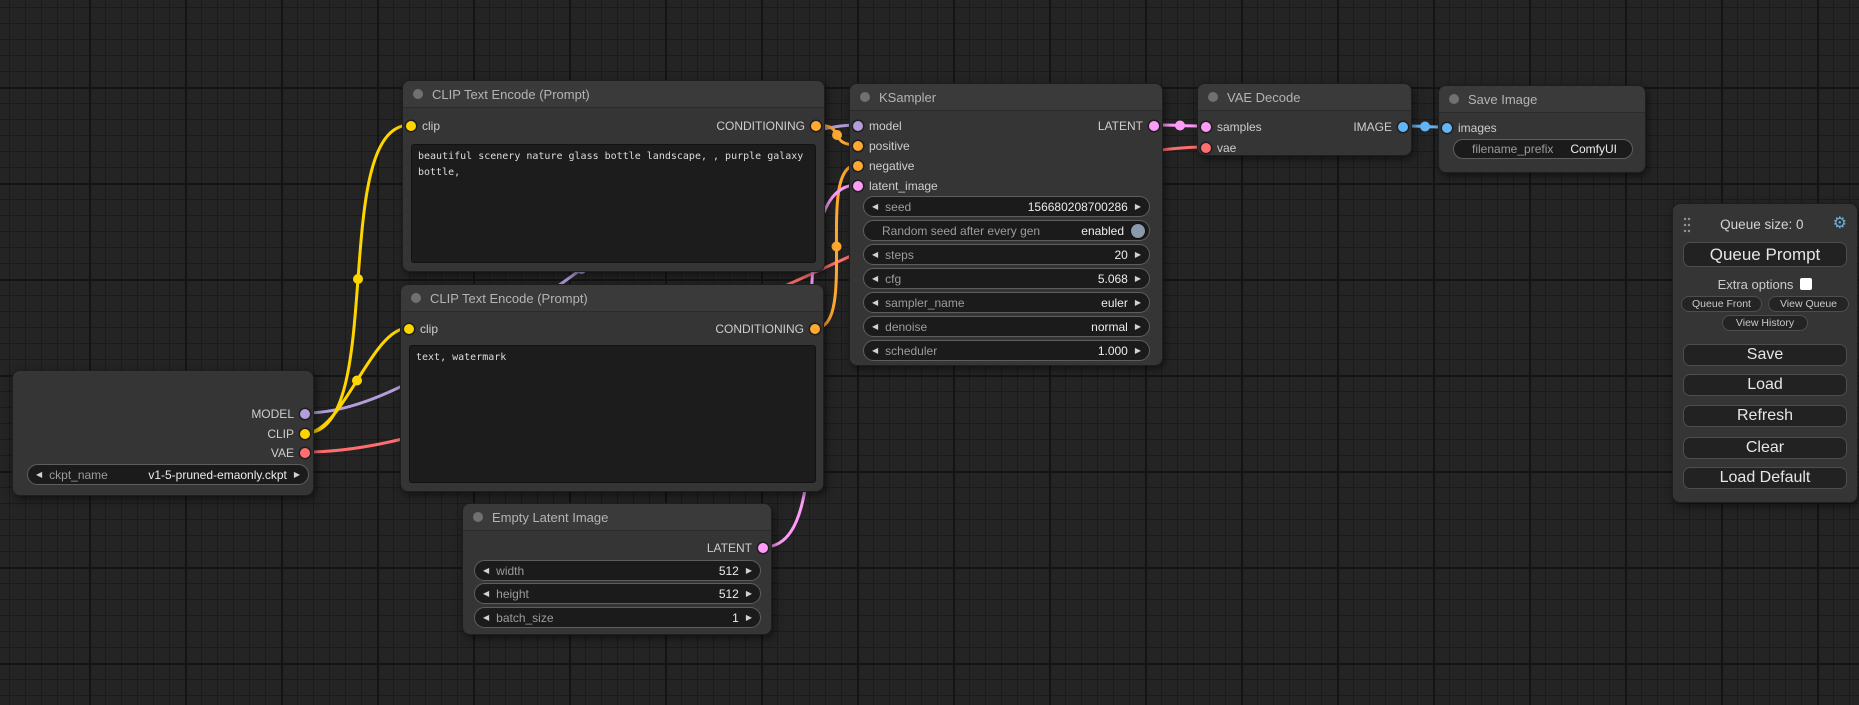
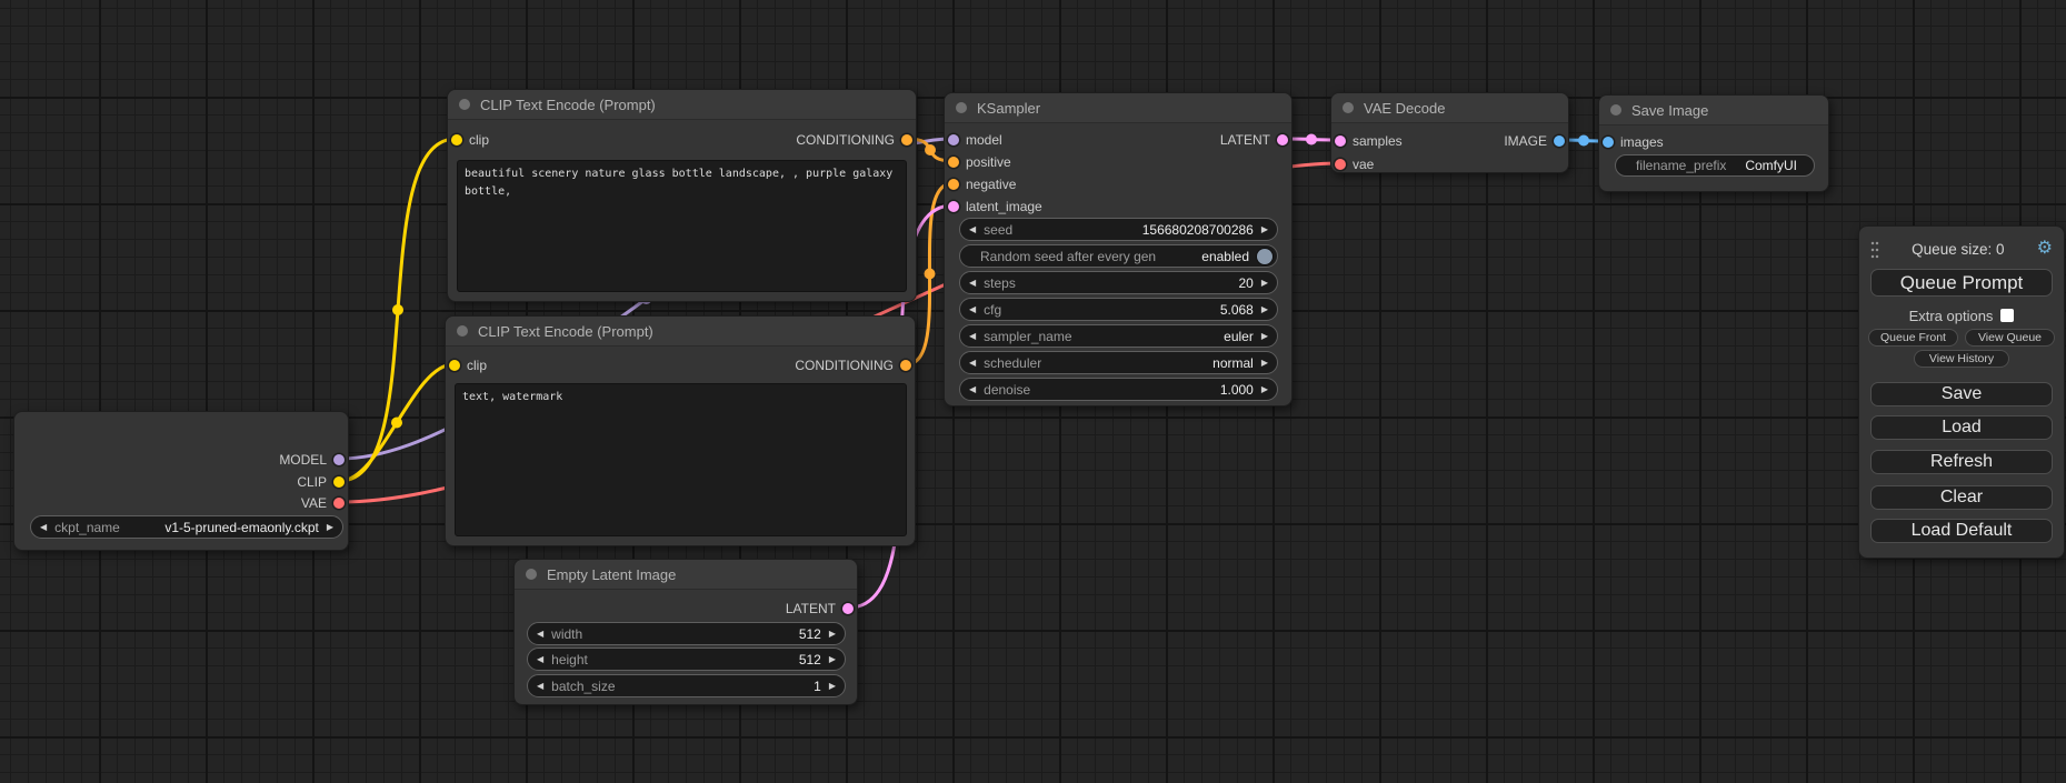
  MODEL
  CLIP
  VAE
  ◀
  ckpt_name
  v1-5-pruned-emaonly.ckpt
  ▶
  CLIP Text Encode (Prompt)
  clip
  CONDITIONING
  beautiful scenery nature glass bottle landscape, , purple galaxy bottle,
  CLIP Text Encode (Prompt)
  clip
  CONDITIONING
  text, watermark
  KSampler
  model
  LATENT
  positive
  negative
  latent_image
  ◀
  seed
  156680208700286
  ▶
  Random seed after every gen
  enabled
  ◀
  steps
  20
  ▶
  ◀
  cfg
  5.068
  ▶
  ◀
  sampler_name
  euler
  ▶
  ◀
- denoise
+ scheduler
  normal
  ▶
  ◀
- scheduler
+ denoise
  1.000
  ▶
  VAE Decode
  samples
  IMAGE
  vae
  Save Image
  images
  filename_prefix
  ComfyUI
  Empty Latent Image
  LATENT
  ◀
  width
  512
  ▶
  ◀
  height
  512
  ▶
  ◀
  batch_size
  1
  ▶
  Queue size: 0
  ⚙
  Queue Prompt
  Extra options
  Queue Front
  View Queue
  View History
  Save
  Load
  Refresh
  Clear
  Load Default
